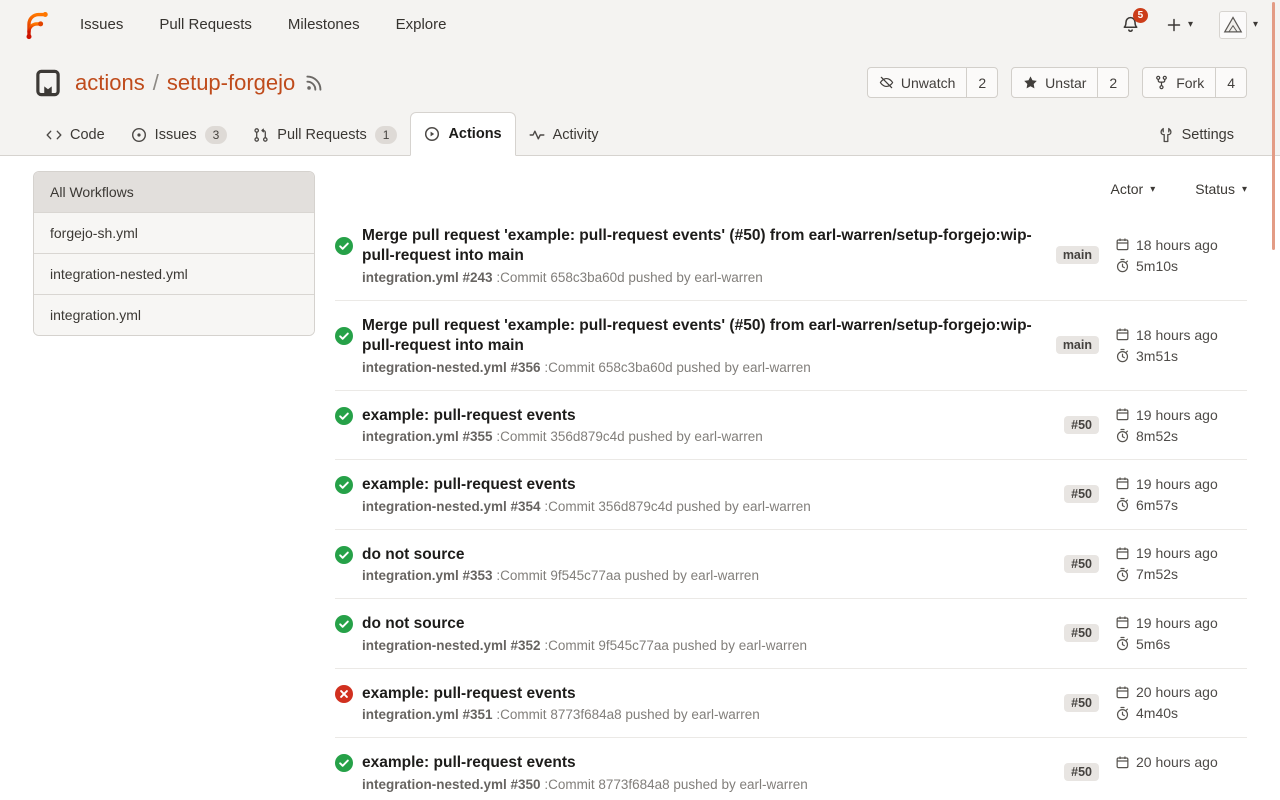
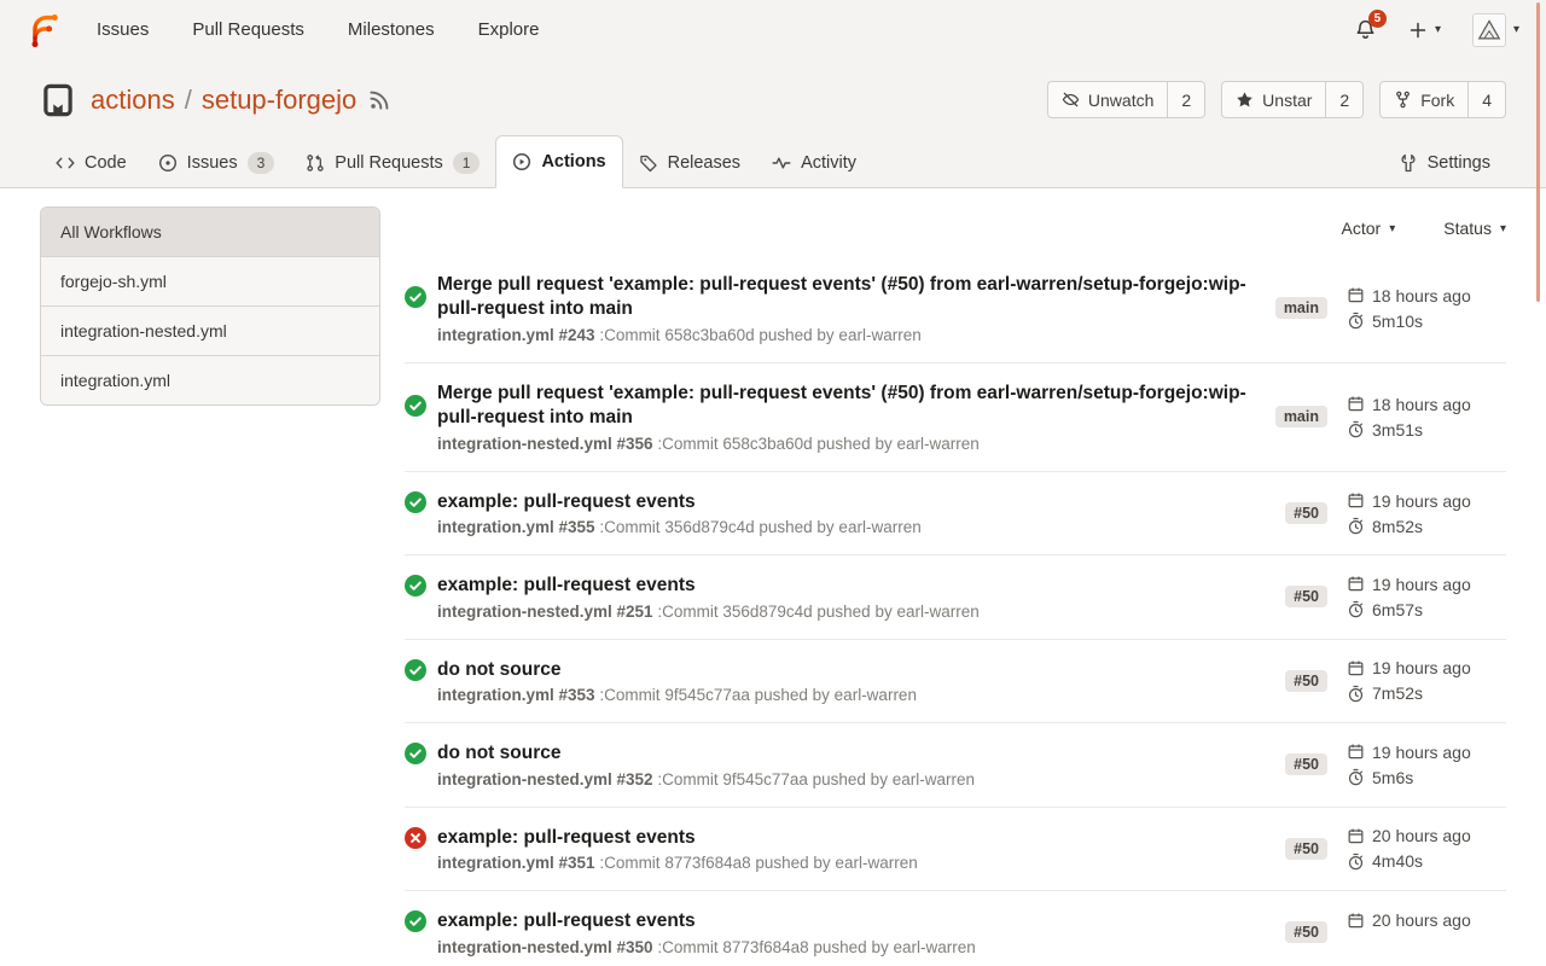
  Issues
  Pull Requests
  Milestones
  Explore
  5
  ▾
  ▾
  actions
  /
  setup-forgejo
  Unwatch
  2
  Unstar
  2
  Fork
  4
  Code
  Issues
  3
  Pull Requests
  1
  Actions
+ Releases
  Activity
  Settings
  All Workflows
  forgejo-sh.yml
  integration-nested.yml
  integration.yml
  Actor
  ▾
  Status
  ▾
  Merge pull request 'example: pull-request events' (#50) from earl-warren/setup-forgejo:wip-pull-request into main
  integration.yml #243 :Commit 658c3ba60d pushed by earl-warren
  main
  18 hours ago
  5m10s
  Merge pull request 'example: pull-request events' (#50) from earl-warren/setup-forgejo:wip-pull-request into main
  integration-nested.yml #356 :Commit 658c3ba60d pushed by earl-warren
  main
  18 hours ago
  3m51s
  example: pull-request events
  integration.yml #355 :Commit 356d879c4d pushed by earl-warren
  #50
  19 hours ago
  8m52s
  example: pull-request events
- integration-nested.yml #354 :Commit 356d879c4d pushed by earl-warren
+ integration-nested.yml #251 :Commit 356d879c4d pushed by earl-warren
  #50
  19 hours ago
  6m57s
  do not source
  integration.yml #353 :Commit 9f545c77aa pushed by earl-warren
  #50
  19 hours ago
  7m52s
  do not source
  integration-nested.yml #352 :Commit 9f545c77aa pushed by earl-warren
  #50
  19 hours ago
  5m6s
  example: pull-request events
  integration.yml #351 :Commit 8773f684a8 pushed by earl-warren
  #50
  20 hours ago
  4m40s
  example: pull-request events
  integration-nested.yml #350 :Commit 8773f684a8 pushed by earl-warren
  #50
  20 hours ago
